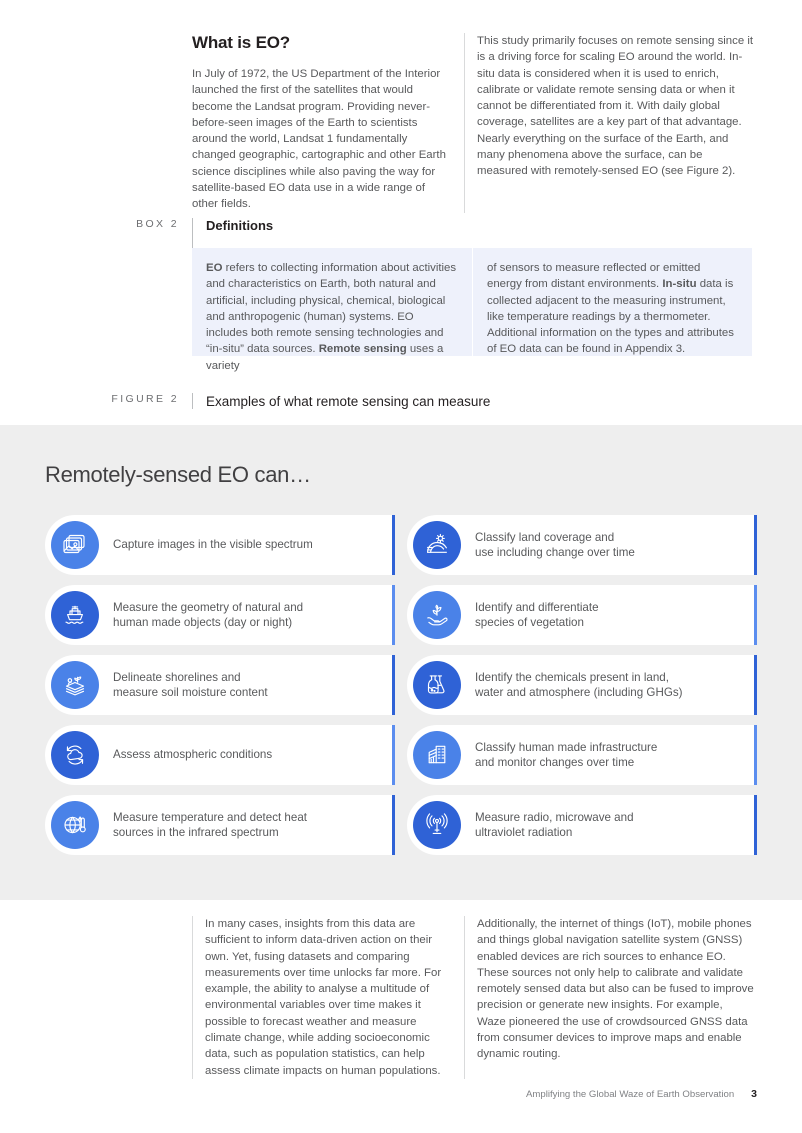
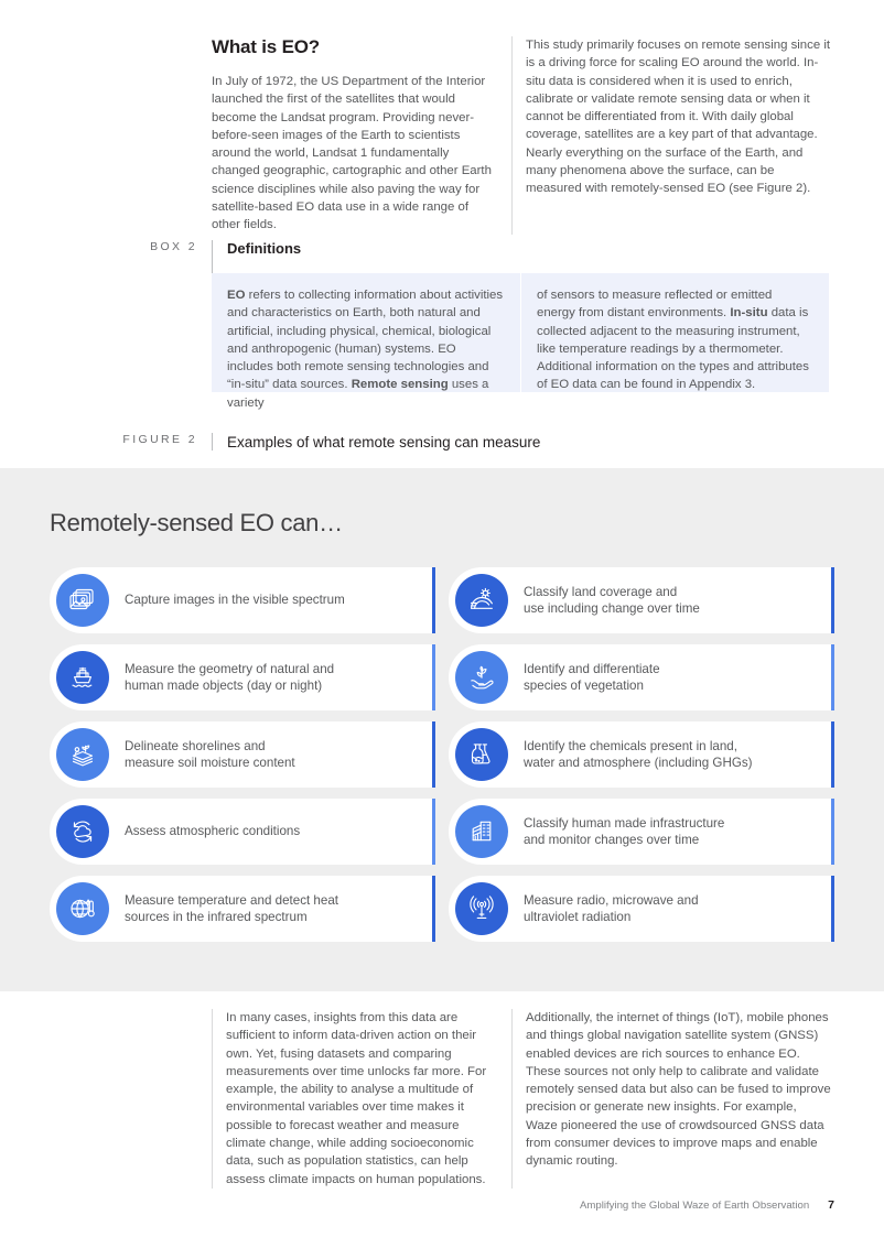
  What is EO?
  In July of 1972, the US Department of the Interior launched the first of the satellites that would become the Landsat program. Providing never-before-seen images of the Earth to scientists around the world, Landsat 1 fundamentally changed geographic, cartographic and other Earth science disciplines while also paving the way for satellite-based EO data use in a wide range of other fields.
  This study primarily focuses on remote sensing since it is a driving force for scaling EO around the world. In-situ data is considered when it is used to enrich, calibrate or validate remote sensing data or when it cannot be differentiated from it. With daily global coverage, satellites are a key part of that advantage. Nearly everything on the surface of the Earth, and many phenomena above the surface, can be measured with remotely-sensed EO (see Figure 2).
  BOX 2
  Definitions
  EO refers to collecting information about activities and characteristics on Earth, both natural and artificial, including physical, chemical, biological and anthropogenic (human) systems. EO includes both remote sensing technologies and “in-situ” data sources. Remote sensing uses a variety
  of sensors to measure reflected or emitted energy from distant environments. In-situ data is collected adjacent to the measuring instrument, like temperature readings by a thermometer. Additional information on the types and attributes of EO data can be found in Appendix 3.
  FIGURE 2
  Examples of what remote sensing can measure
  Remotely-sensed EO can…
  Capture images in the visible spectrum
  Measure the geometry of natural and
  human made objects (day or night)
  Delineate shorelines and
  measure soil moisture content
  Assess atmospheric conditions
  Measure temperature and detect heat
  sources in the infrared spectrum
  Classify land coverage and
  use including change over time
  Identify and differentiate
  species of vegetation
  Identify the chemicals present in land,
  water and atmosphere (including GHGs)
  Classify human made infrastructure
  and monitor changes over time
  Measure radio, microwave and
  ultraviolet radiation
  In many cases, insights from this data are sufficient to inform data-driven action on their own. Yet, fusing datasets and comparing measurements over time unlocks far more. For example, the ability to analyse a multitude of environmental variables over time makes it possible to forecast weather and measure climate change, while adding socioeconomic data, such as population statistics, can help assess climate impacts on human populations.
  Additionally, the internet of things (IoT), mobile phones and things global navigation satellite system (GNSS) enabled devices are rich sources to enhance EO. These sources not only help to calibrate and validate remotely sensed data but also can be fused to improve precision or generate new insights. For example, Waze pioneered the use of crowdsourced GNSS data from consumer devices to improve maps and enable dynamic routing.
  Amplifying the Global Waze of Earth Observation
- 3
+ 7
